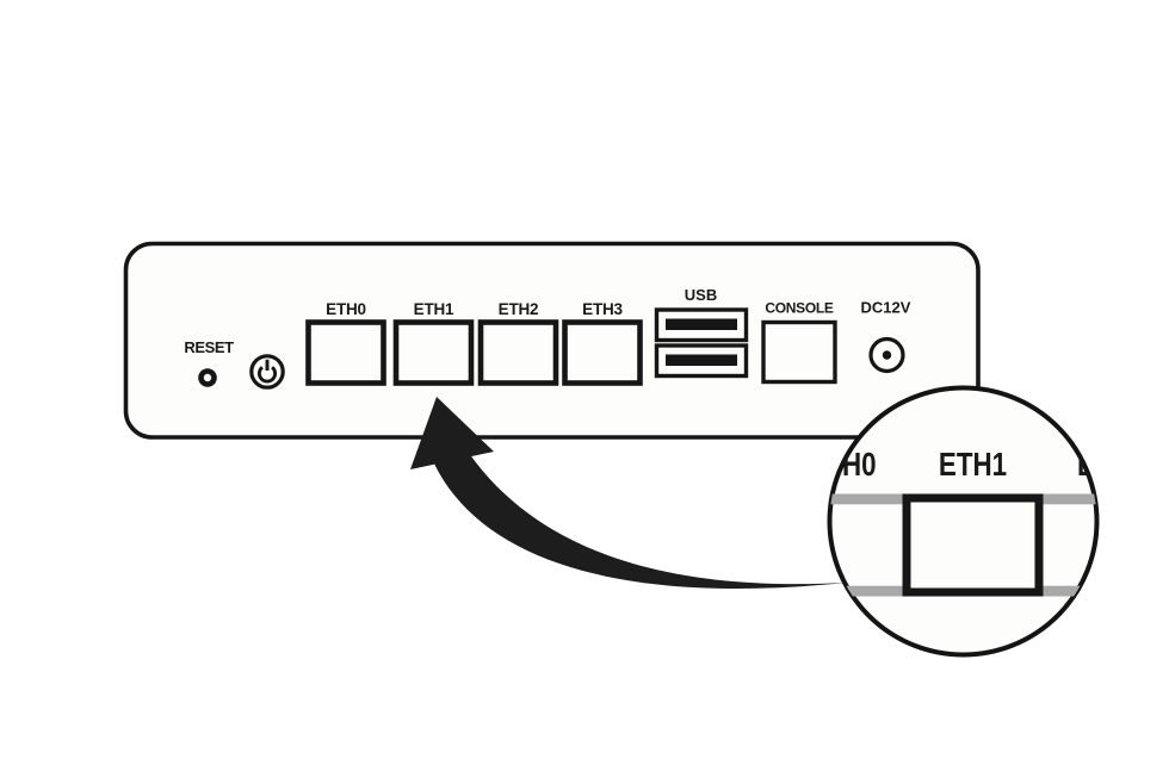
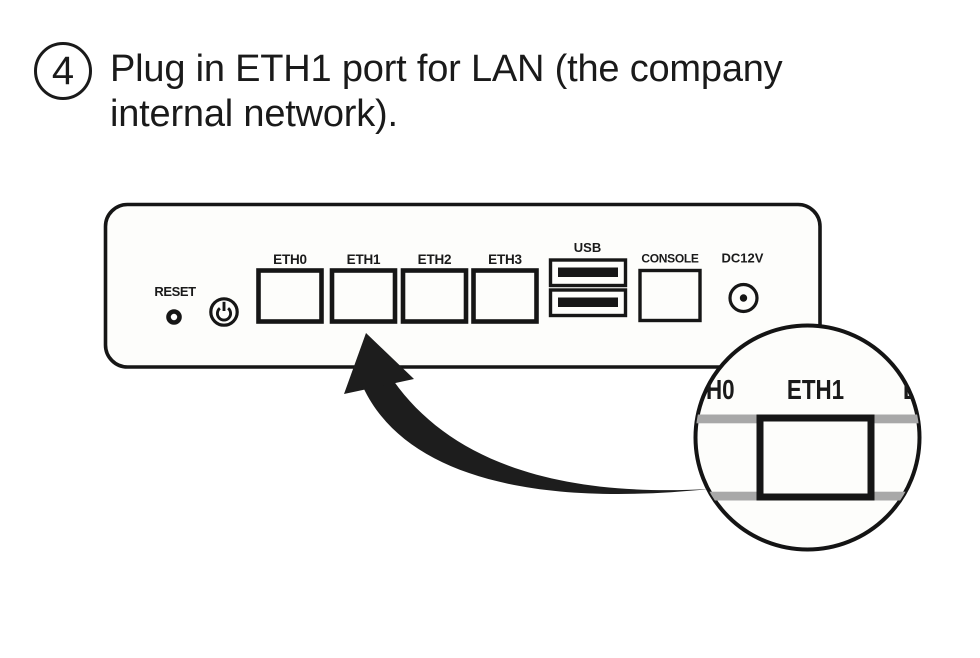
+ 4
+ Plug in ETH1 port for LAN (the company
+ internal network).
  RESET
  ETH0
  ETH1
  ETH2
  ETH3
  USB
  CONSOLE
  DC12V
  H0
  ETH1
